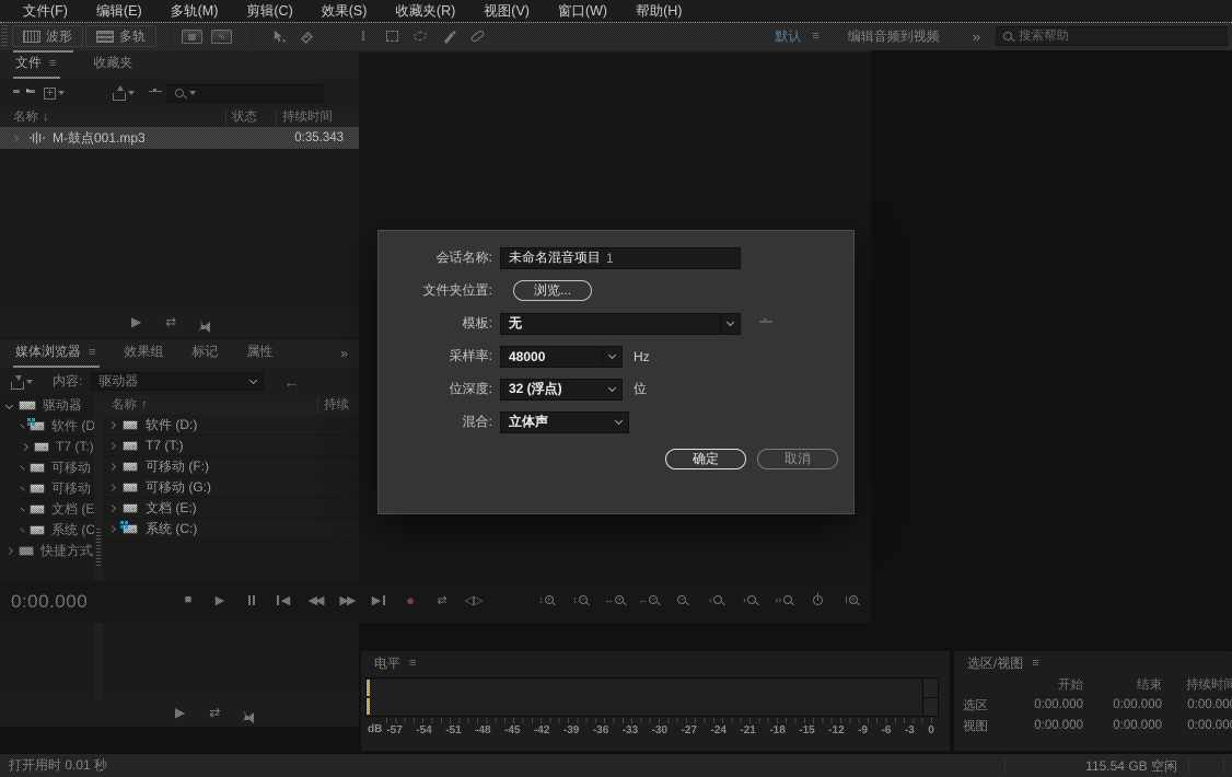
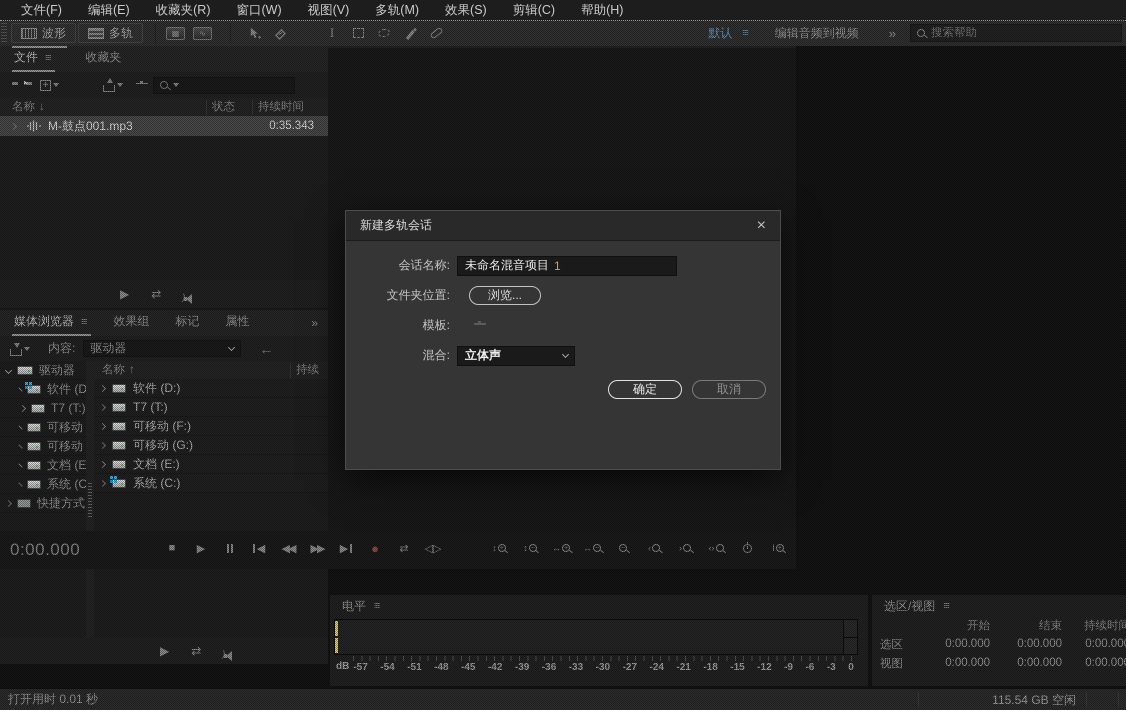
  文件(F)
  编辑(E)
- 多轨(M)
+ 收藏夹(R)
- 剪辑(C)
+ 窗口(W)
- 效果(S)
+ 视图(V)
- 收藏夹(R)
+ 多轨(M)
- 视图(V)
+ 效果(S)
- 窗口(W)
+ 剪辑(C)
  帮助(H)
+ 新建多轨会话
+ ×
  会话名称:
  未命名混音项目
  1
  文件夹位置:
  浏览...
  模板:
- 无
- 采样率:
- 48000
- Hz
- 位深度:
- 32 (浮点)
- 位
  混合:
  立体声
  确定
  取消
